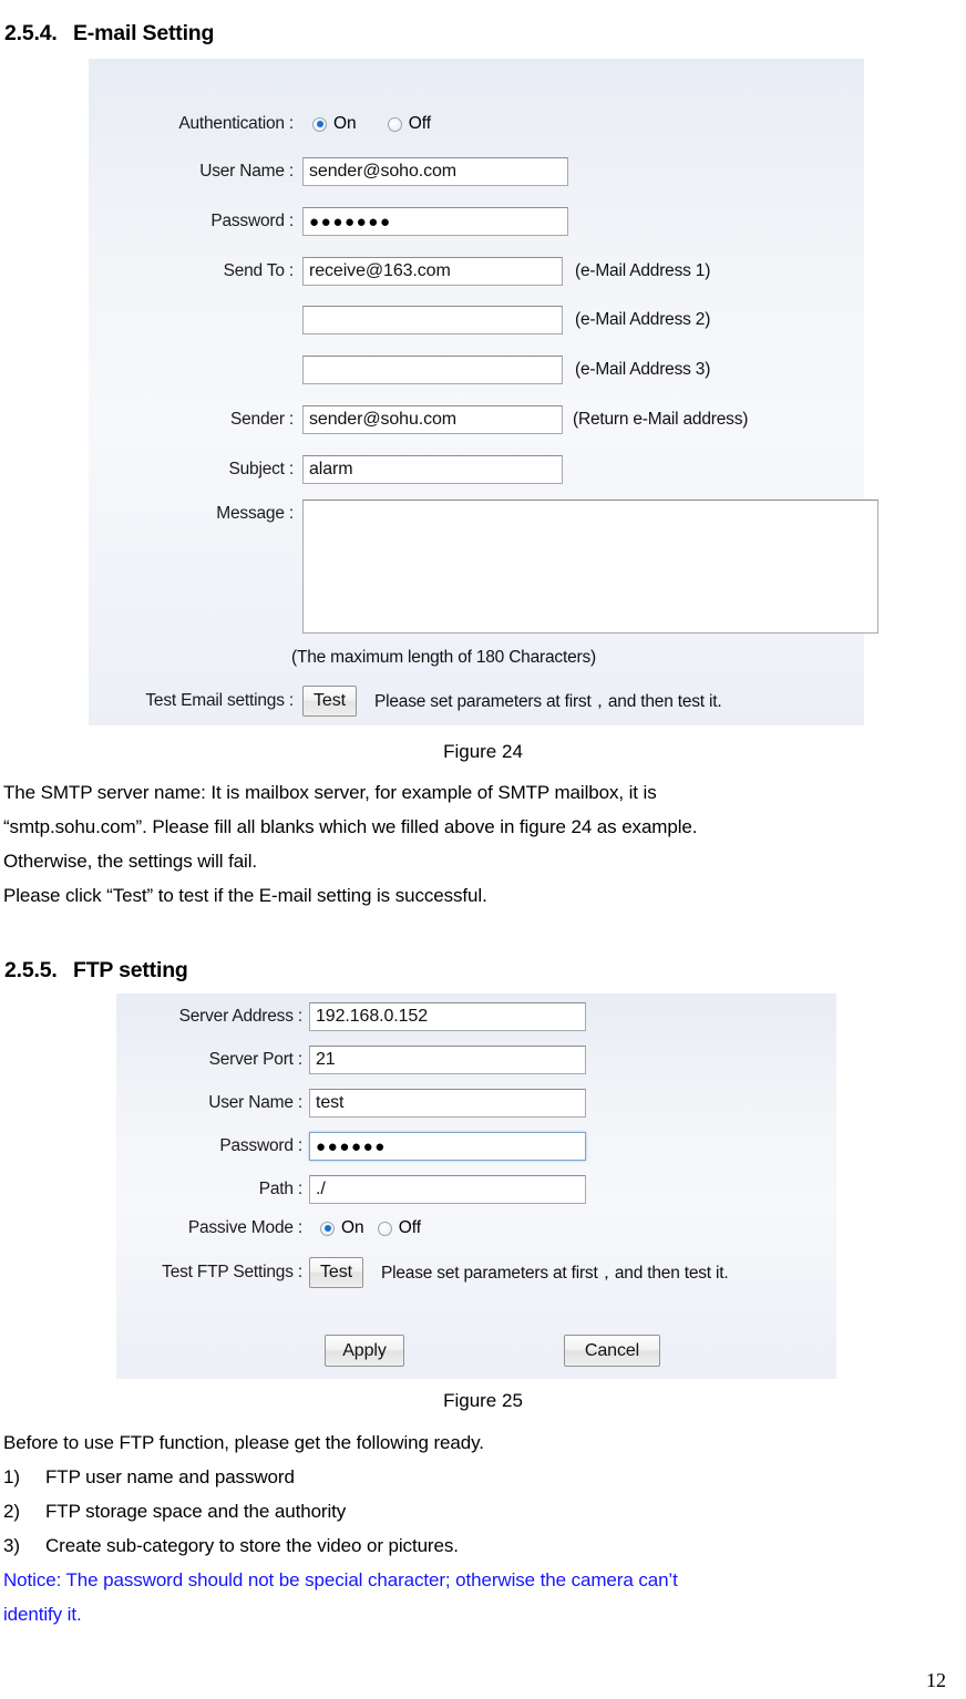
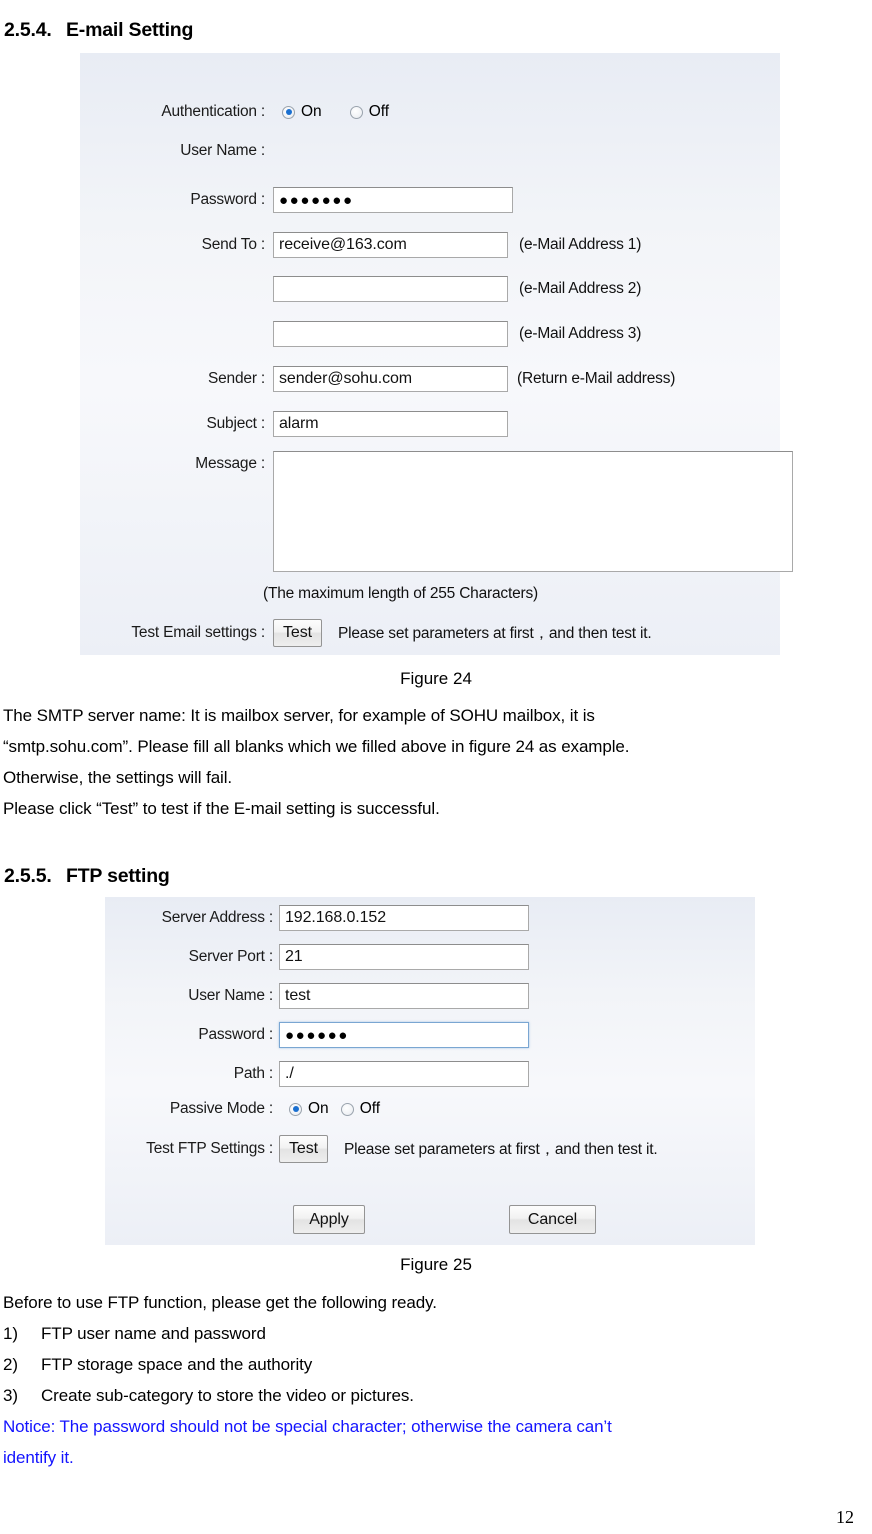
  2.5.4. E-mail Setting
  Authentication :
  On
  Off
  User Name :
- sender@soho.com
  Password :
  ●●●●●●●
  Send To :
  receive@163.com
  (e-Mail Address 1)
  (e-Mail Address 2)
  (e-Mail Address 3)
  Sender :
  sender@sohu.com
  (Return e-Mail address)
  Subject :
  alarm
  Message :
- (The maximum length of 180 Characters)
+ (The maximum length of 255 Characters)
  Test Email settings :
  Test
  Please set parameters at first，and then test it.
  Figure 24
- The SMTP server name: It is mailbox server, for example of SMTP mailbox, it is
+ The SMTP server name: It is mailbox server, for example of SOHU mailbox, it is
  “smtp.sohu.com”. Please fill all blanks which we filled above in figure 24 as example.
  Otherwise, the settings will fail.
  Please click “Test” to test if the E-mail setting is successful.
  2.5.5. FTP setting
  Server Address :
  192.168.0.152
  Server Port :
  21
  User Name :
  test
  Password :
  ●●●●●●
  Path :
  ./
  Passive Mode :
  On
  Off
  Test FTP Settings :
  Test
  Please set parameters at first，and then test it.
  Apply
  Cancel
  Figure 25
  Before to use FTP function, please get the following ready.
  1)
  FTP user name and password
  2)
  FTP storage space and the authority
  3)
  Create sub-category to store the video or pictures.
  Notice: The password should not be special character; otherwise the camera can’t
  identify it.
  12
